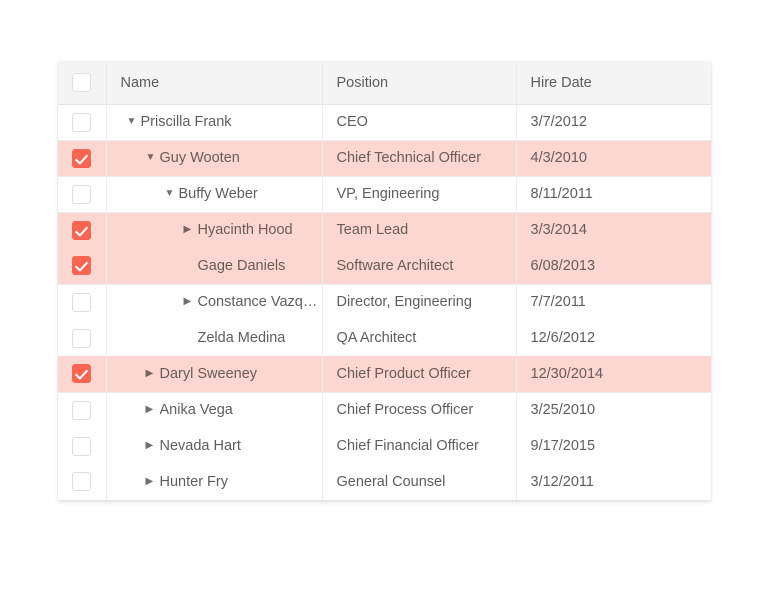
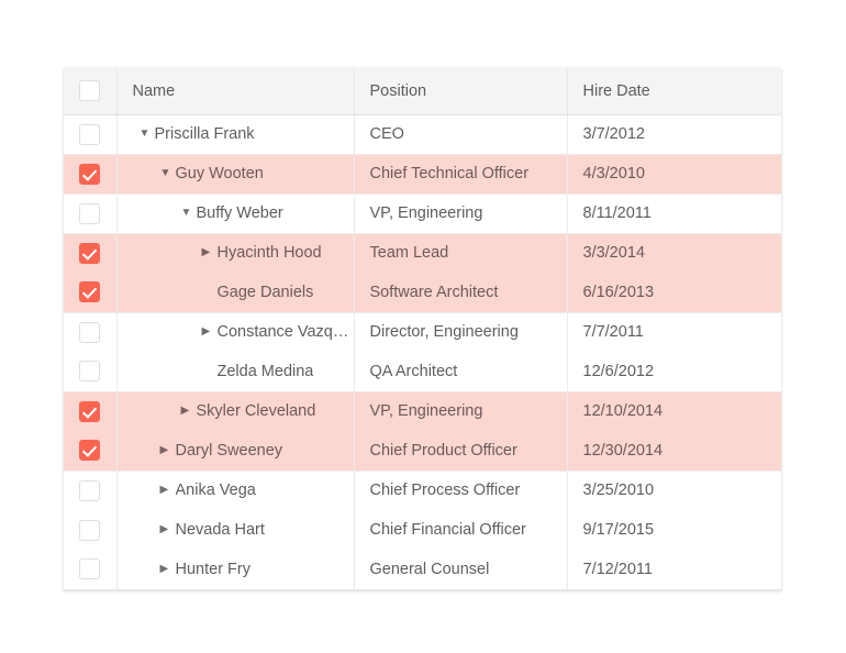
  	Name	Position	Hire Date
  	▼ Priscilla Frank	CEO	3/7/2012
  	▼ Guy Wooten	Chief Technical Officer	4/3/2010
  	▼ Buffy Weber	VP, Engineering	8/11/2011
  	▶ Hyacinth Hood	Team Lead	3/3/2014
- 	Gage Daniels	Software Architect	6/08/2013
+ 	Gage Daniels	Software Architect	6/16/2013
  	▶ Constance Vazque	Director, Engineering	7/7/2011
  	Zelda Medina	QA Architect	12/6/2012
+ 	▶ Skyler Cleveland	VP, Engineering	12/10/2014
  	▶ Daryl Sweeney	Chief Product Officer	12/30/2014
  	▶ Anika Vega	Chief Process Officer	3/25/2010
  	▶ Nevada Hart	Chief Financial Officer	9/17/2015
- 	▶ Hunter Fry	General Counsel	3/12/2011
+ 	▶ Hunter Fry	General Counsel	7/12/2011
